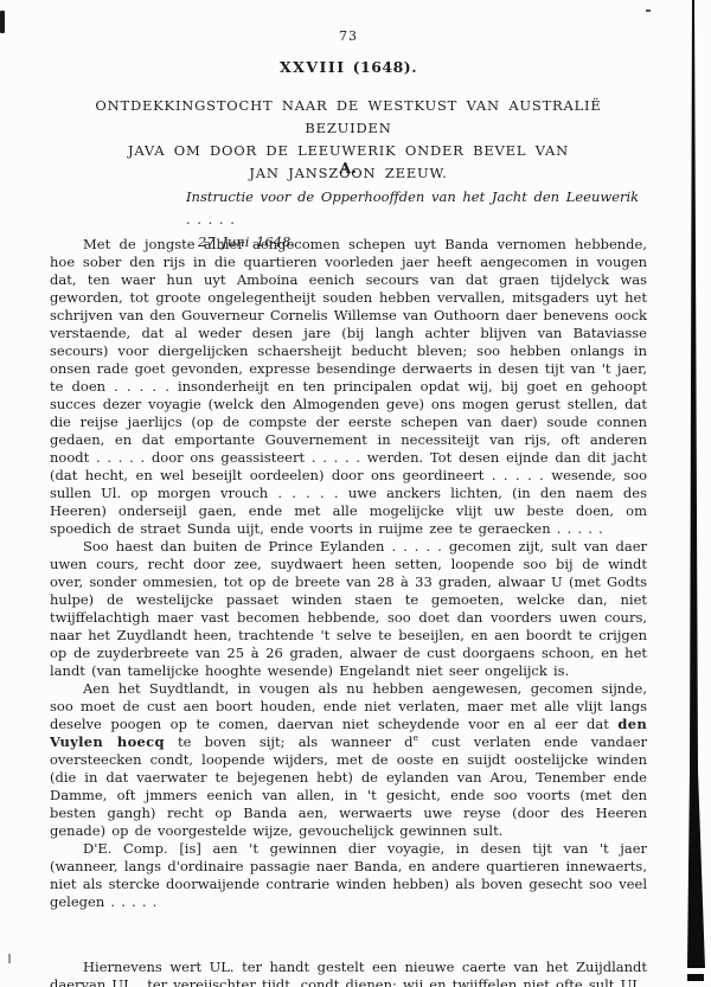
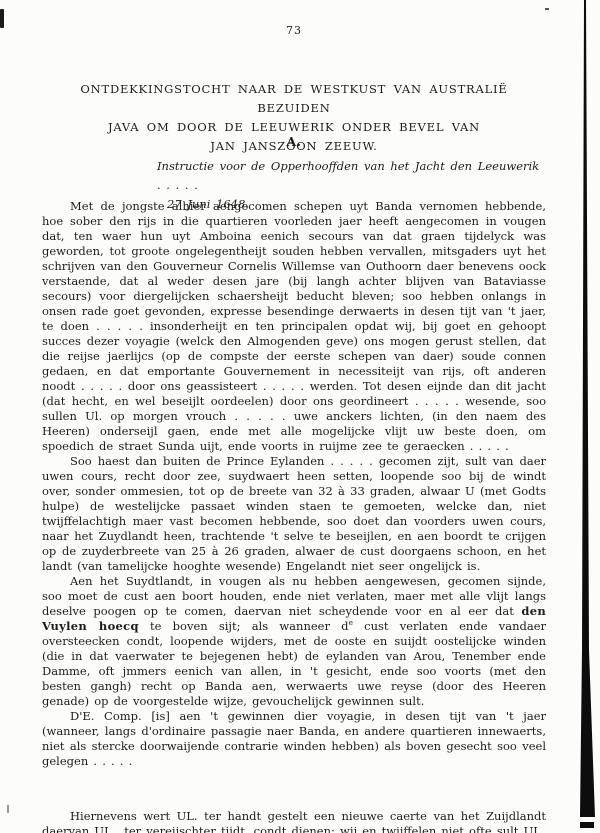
  73
- XXVIII (1648).
  ONTDEKKINGSTOCHT NAAR DE WESTKUST VAN AUSTRALIË BEZUIDEN
  JAVA OM DOOR DE LEEUWERIK ONDER BEVEL VAN
  JAN JANSZOON ZEEUW.
  A.
  Instructie voor de Opperhooffden van het Jacht den Leeuwerik . . . . .
  27 Juni 1648.
  Met de jongste alhier aengecomen schepen uyt Banda vernomen hebbende, hoe sober den rijs in die quartieren voorleden jaer heeft aengecomen in vougen dat, ten waer hun uyt Amboina eenich secours van dat graen tijdelyck was geworden, tot groote ongelegentheijt souden hebben vervallen, mitsgaders uyt het schrijven van den Gouverneur Cornelis Willemse van Outhoorn daer benevens oock verstaende, dat al weder desen jare (bij langh achter blijven van Bataviasse secours) voor diergelijcken schaersheijt beducht bleven; soo hebben onlangs in onsen rade goet gevonden, expresse besendinge derwaerts in desen tijt van 't jaer, te doen . . . . . insonderheijt en ten principalen opdat wij, bij goet en gehoopt succes dezer voyagie (welck den Almogenden geve) ons mogen gerust stellen, dat die reijse jaerlijcs (op de compste der eerste schepen van daer) soude connen gedaen, en dat emportante Gouvernement in necessiteijt van rijs, oft anderen noodt . . . . . door ons geassisteert . . . . . werden. Tot desen eijnde dan dit jacht (dat hecht, en wel beseijlt oordeelen) door ons geordineert . . . . . wesende, soo sullen Ul. op morgen vrouch . . . . . uwe anckers lichten, (in den naem des Heeren) onderseijl gaen, ende met alle mogelijcke vlijt uw beste doen, om spoedich de straet Sunda uijt, ende voorts in ruijme zee te geraecken . . . . .
- Soo haest dan buiten de Prince Eylanden . . . . . gecomen zijt, sult van daer uwen cours, recht door zee, suydwaert heen setten, loopende soo bij de windt over, sonder ommesien, tot op de breete van 28 à 33 graden, alwaar U (met Godts hulpe) de westelijcke passaet winden staen te gemoeten, welcke dan, niet twijffelachtigh maer vast becomen hebbende, soo doet dan voorders uwen cours, naar het Zuydlandt heen, trachtende 't selve te beseijlen, en aen boordt te crijgen op de zuyderbreete van 25 à 26 graden, alwaer de cust doorgaens schoon, en het landt (van tamelijcke hooghte wesende) Engelandt niet seer ongelijck is.
+ Soo haest dan buiten de Prince Eylanden . . . . . gecomen zijt, sult van daer uwen cours, recht door zee, suydwaert heen setten, loopende soo bij de windt over, sonder ommesien, tot op de breete van 32 à 33 graden, alwaar U (met Godts hulpe) de westelijcke passaet winden staen te gemoeten, welcke dan, niet twijffelachtigh maer vast becomen hebbende, soo doet dan voorders uwen cours, naar het Zuydlandt heen, trachtende 't selve te beseijlen, en aen boordt te crijgen op de zuyderbreete van 25 à 26 graden, alwaer de cust doorgaens schoon, en het landt (van tamelijcke hooghte wesende) Engelandt niet seer ongelijck is.
  Aen het Suydtlandt, in vougen als nu hebben aengewesen, gecomen sijnde, soo moet de cust aen boort houden, ende niet verlaten, maer met alle vlijt langs deselve poogen op te comen, daervan niet scheydende voor en al eer dat den Vuylen hoecq te boven sijt; als wanneer de cust verlaten ende vandaer oversteecken condt, loopende wijders, met de ooste en suijdt oostelijcke winden (die in dat vaerwater te bejegenen hebt) de eylanden van Arou, Tenember ende Damme, oft jmmers eenich van allen, in 't gesicht, ende soo voorts (met den besten gangh) recht op Banda aen, werwaerts uwe reyse (door des Heeren genade) op de voorgestelde wijze, gevouchelijck gewinnen sult.
  D'E. Comp. [is] aen 't gewinnen dier voyagie, in desen tijt van 't jaer (wanneer, langs d'ordinaire passagie naer Banda, en andere quartieren innewaerts, niet als stercke doorwaijende contrarie winden hebben) als boven gesecht soo veel gelegen . . . . .
  Hiernevens wert UL. ter handt gestelt een nieuwe caerte van het Zuijdlandt daervan UL., ter vereijschter tijdt, condt dienen; wij en twijffelen niet ofte sult UL.
